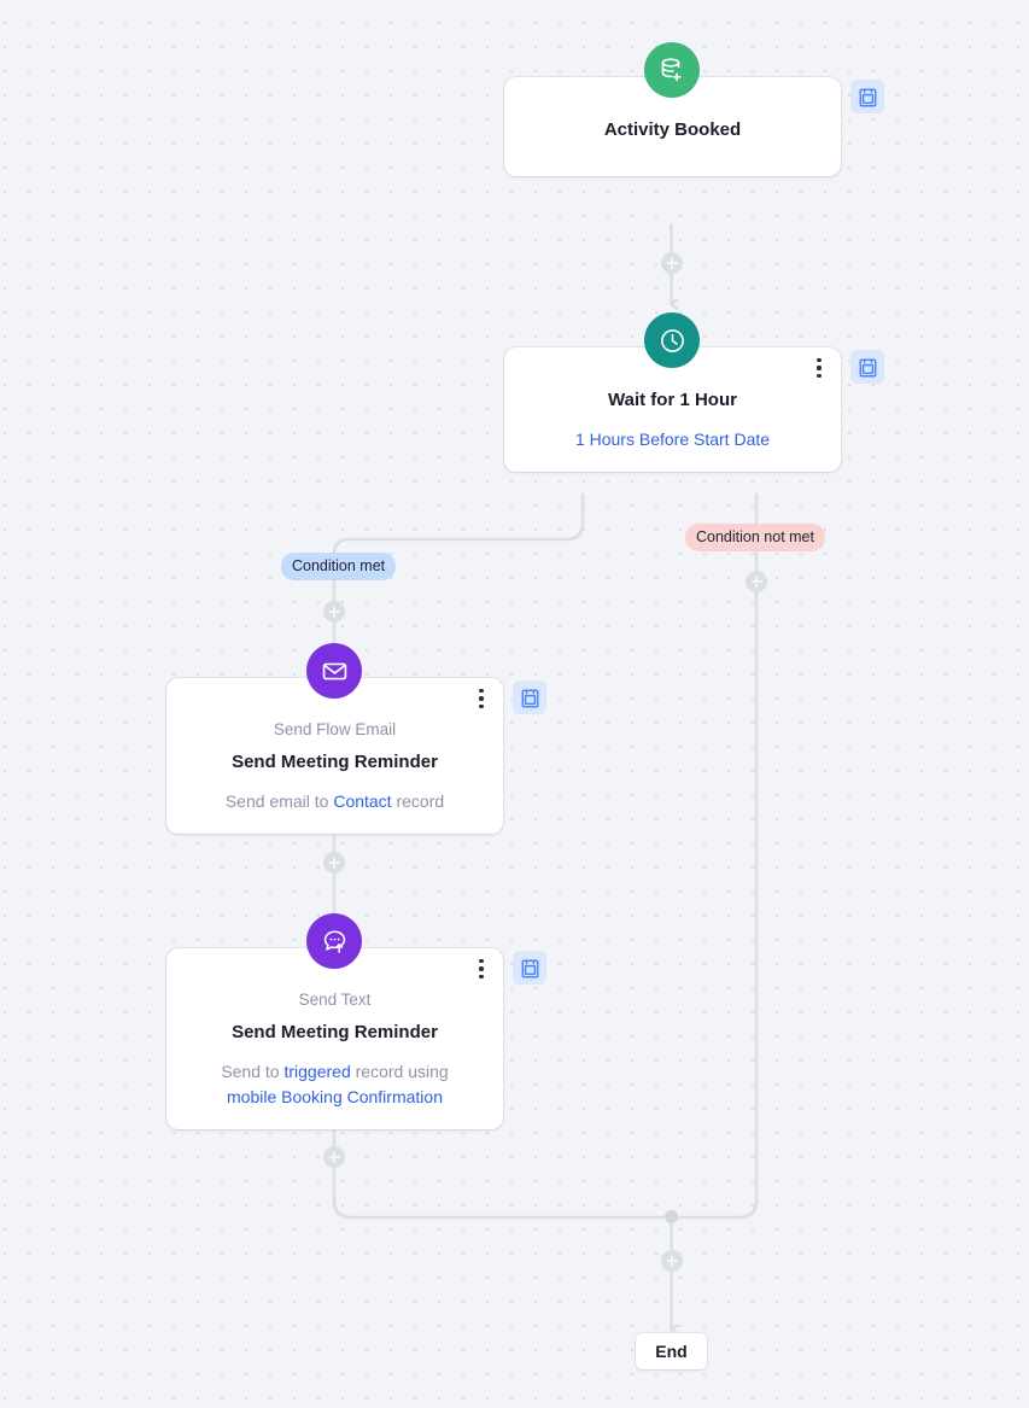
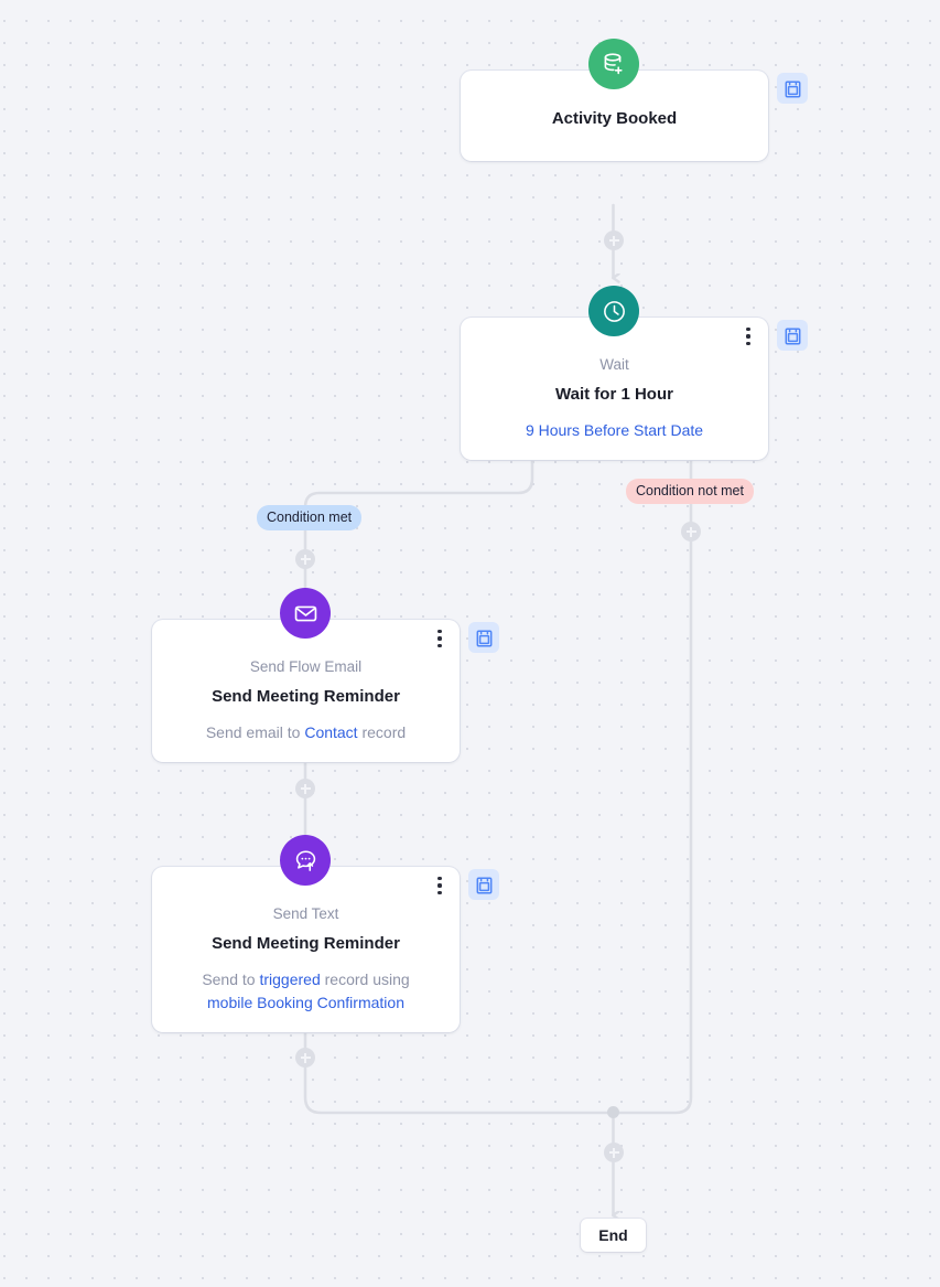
  Activity Booked
+ Wait
  Wait for 1 Hour
- 1 Hours Before Start Date
+ 9 Hours Before Start Date
  Condition met
  Condition not met
  Send Flow Email
  Send Meeting Reminder
  Send email to Contact record
  Send Text
  Send Meeting Reminder
  Send to triggered record using
  mobile Booking Confirmation
  End
